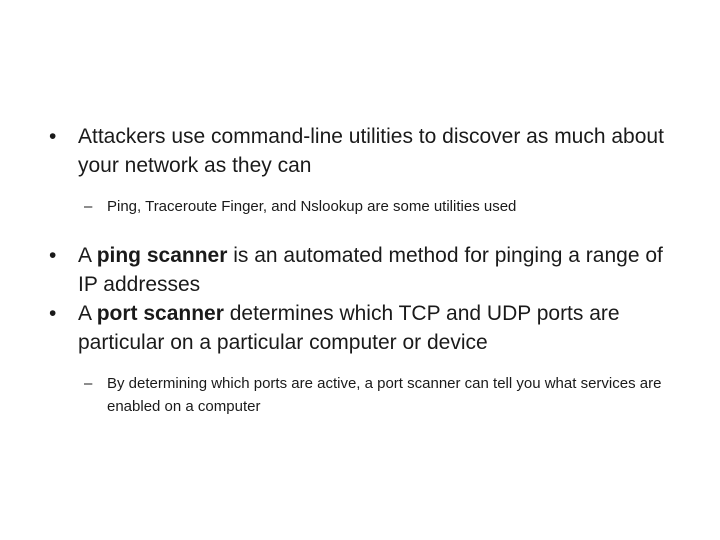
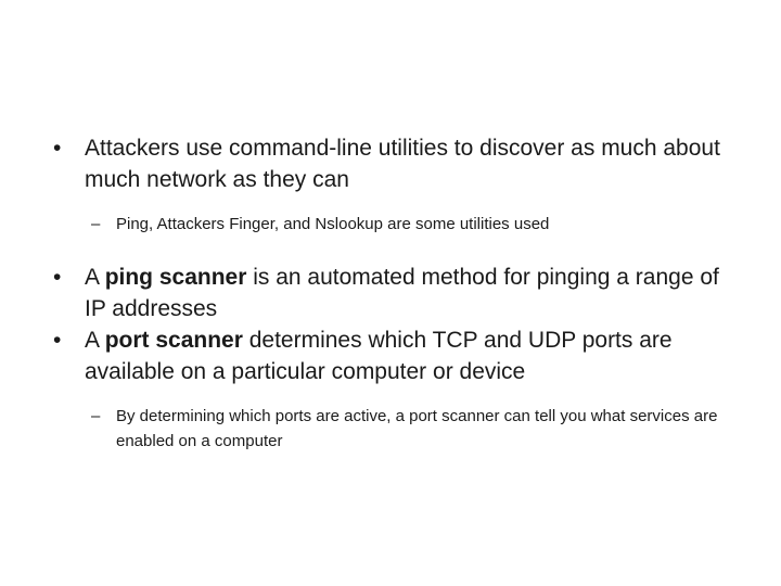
  •
- Attackers use command-line utilities to discover as much about your network as they can
+ Attackers use command-line utilities to discover as much about much network as they can
  –
- Ping, Traceroute Finger, and Nslookup are some utilities used
+ Ping, Attackers Finger, and Nslookup are some utilities used
  •
  A ping scanner is an automated method for pinging a range of IP addresses
  •
- A port scanner determines which TCP and UDP ports are particular on a particular computer or device
+ A port scanner determines which TCP and UDP ports are available on a particular computer or device
  –
  By determining which ports are active, a port scanner can tell you what services are enabled on a computer
